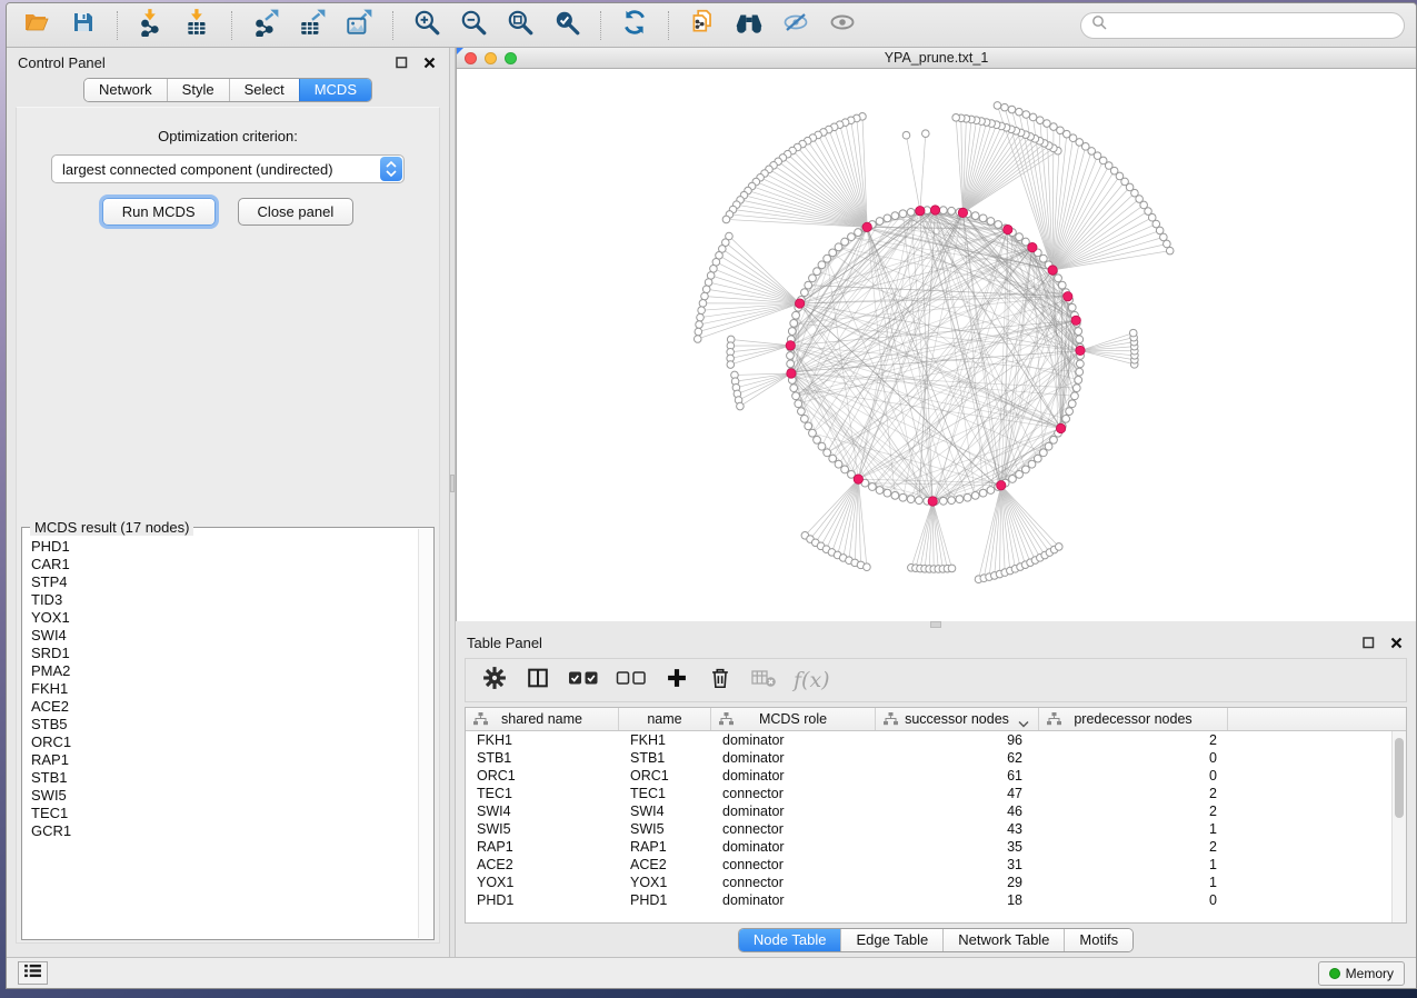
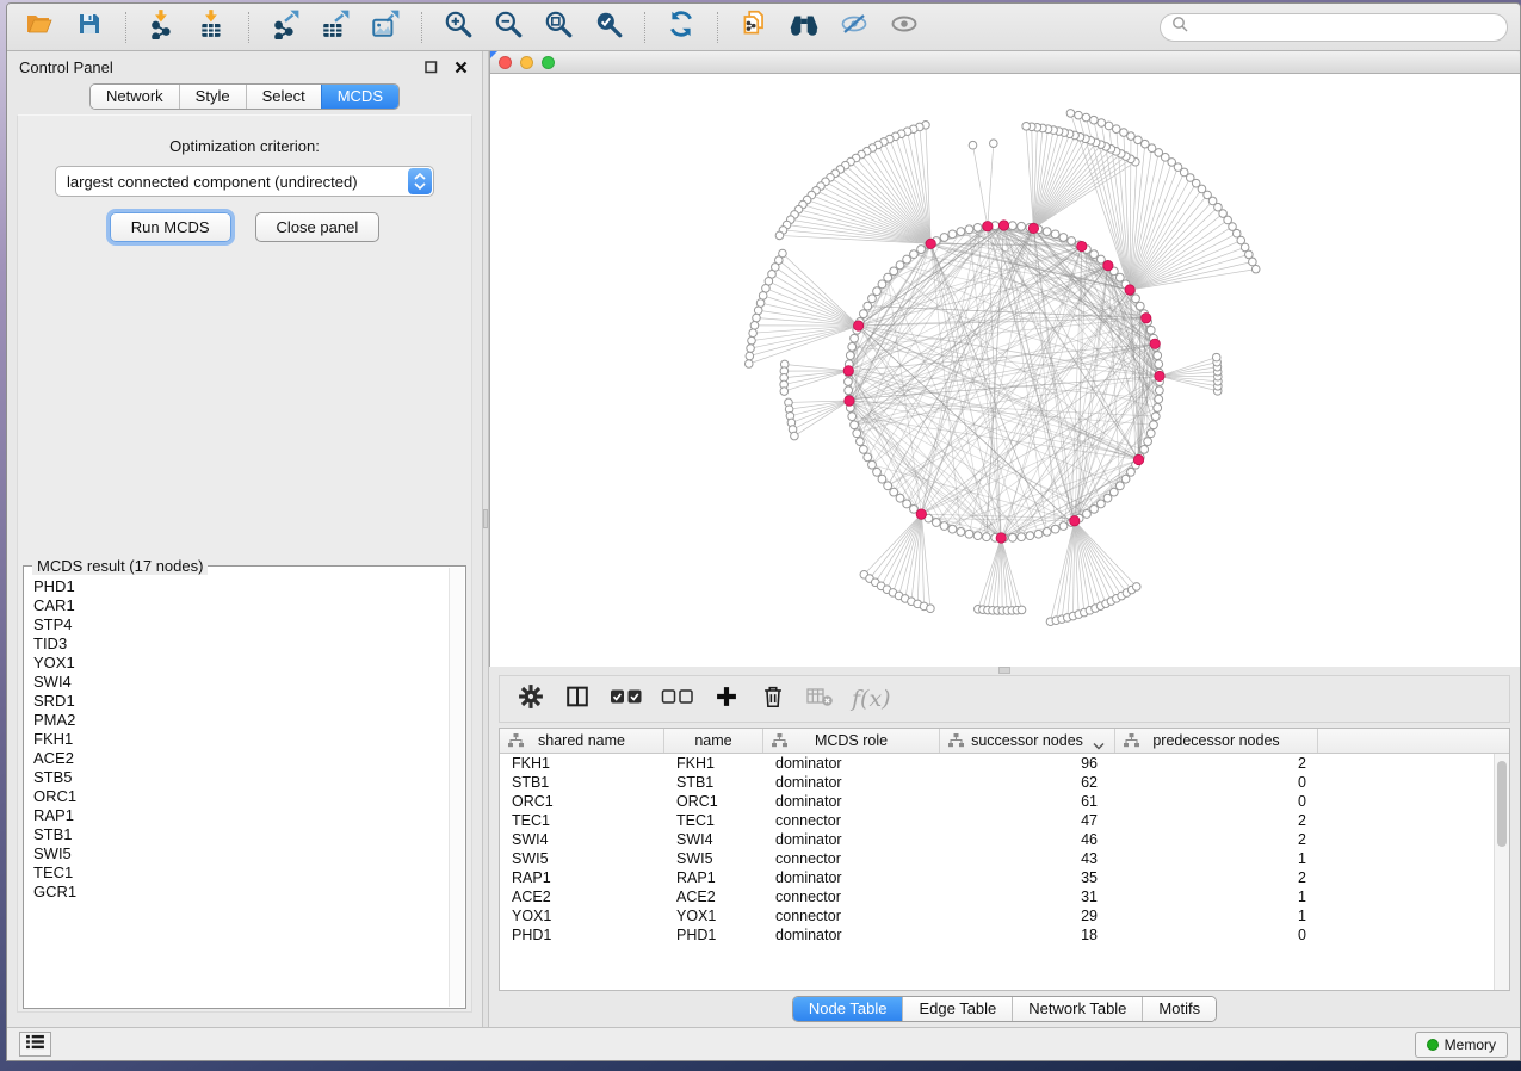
  Control Panel
  Network
  Style
  Select
  MCDS
  Optimization criterion:
  largest connected component (undirected)
  Run MCDS
  Close panel
  MCDS result (17 nodes)
  PHD1
  CAR1
  STP4
  TID3
  YOX1
  SWI4
  SRD1
  PMA2
  FKH1
  ACE2
  STB5
  ORC1
  RAP1
  STB1
  SWI5
  TEC1
  GCR1
- YPA_prune.txt_1
- Table Panel
  f(x)
  shared name
  name
  MCDS role
  successor nodes
  predecessor nodes
  FKH1
  FKH1
  dominator
  96
  2
  STB1
  STB1
  dominator
  62
  0
  ORC1
  ORC1
  dominator
  61
  0
  TEC1
  TEC1
  connector
  47
  2
  SWI4
  SWI4
  dominator
  46
  2
  SWI5
  SWI5
  connector
  43
  1
  RAP1
  RAP1
  dominator
  35
  2
  ACE2
  ACE2
  connector
  31
  1
  YOX1
  YOX1
  connector
  29
  1
  PHD1
  PHD1
  dominator
  18
  0
  Node Table
  Edge Table
  Network Table
  Motifs
  Memory
